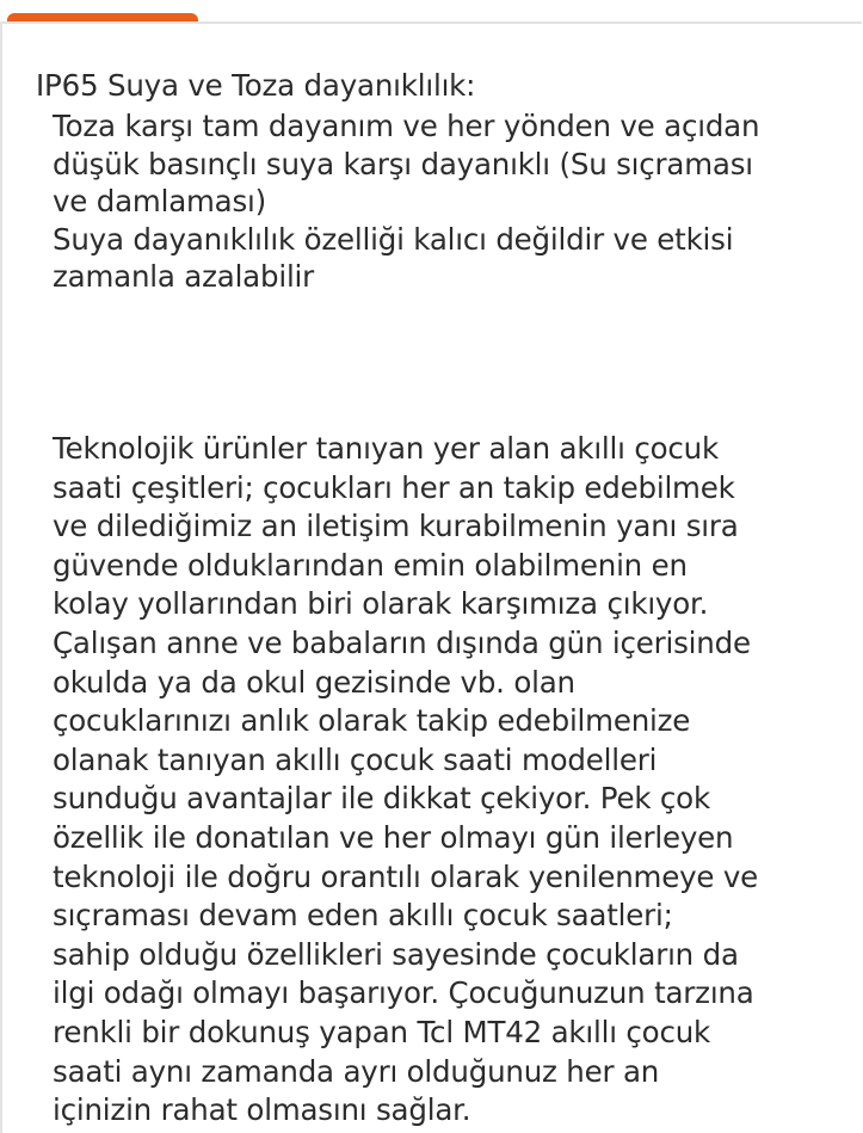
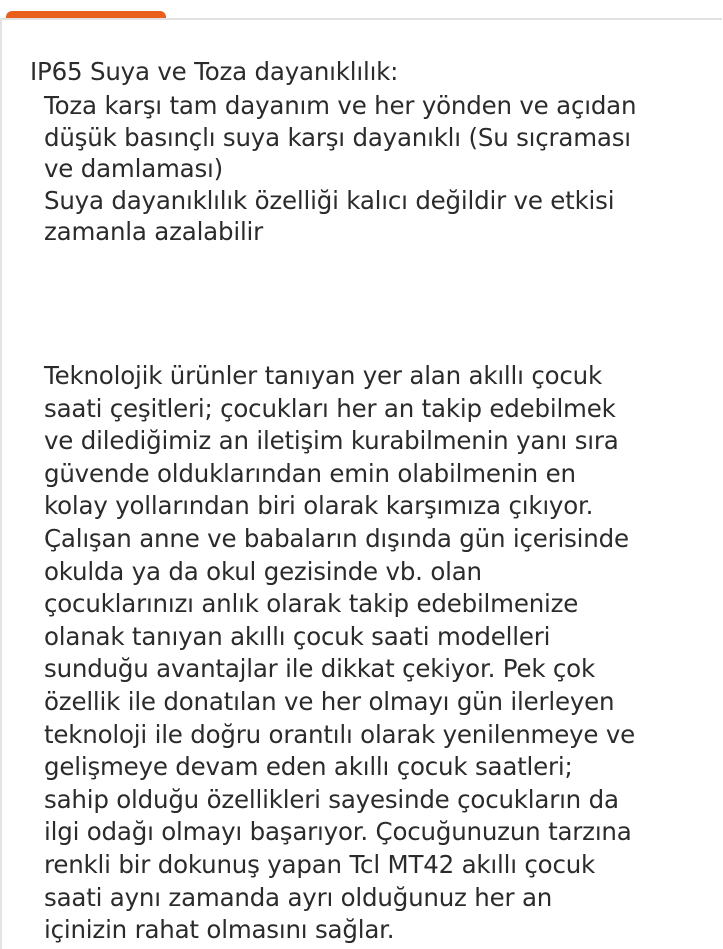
  IP65 Suya ve Toza dayanıklılık:
  Toza karşı tam dayanım ve her yönden ve açıdan
  düşük basınçlı suya karşı dayanıklı (Su sıçraması
  ve damlaması)
  Suya dayanıklılık özelliği kalıcı değildir ve etkisi
  zamanla azalabilir
  Teknolojik ürünler tanıyan yer alan akıllı çocuk
  saati çeşitleri; çocukları her an takip edebilmek
  ve dilediğimiz an iletişim kurabilmenin yanı sıra
  güvende olduklarından emin olabilmenin en
  kolay yollarından biri olarak karşımıza çıkıyor.
  Çalışan anne ve babaların dışında gün içerisinde
  okulda ya da okul gezisinde vb. olan
  çocuklarınızı anlık olarak takip edebilmenize
  olanak tanıyan akıllı çocuk saati modelleri
  sunduğu avantajlar ile dikkat çekiyor. Pek çok
  özellik ile donatılan ve her olmayı gün ilerleyen
  teknoloji ile doğru orantılı olarak yenilenmeye ve
- sıçraması devam eden akıllı çocuk saatleri;
+ gelişmeye devam eden akıllı çocuk saatleri;
  sahip olduğu özellikleri sayesinde çocukların da
  ilgi odağı olmayı başarıyor. Çocuğunuzun tarzına
  renkli bir dokunuş yapan Tcl MT42 akıllı çocuk
  saati aynı zamanda ayrı olduğunuz her an
  içinizin rahat olmasını sağlar.
